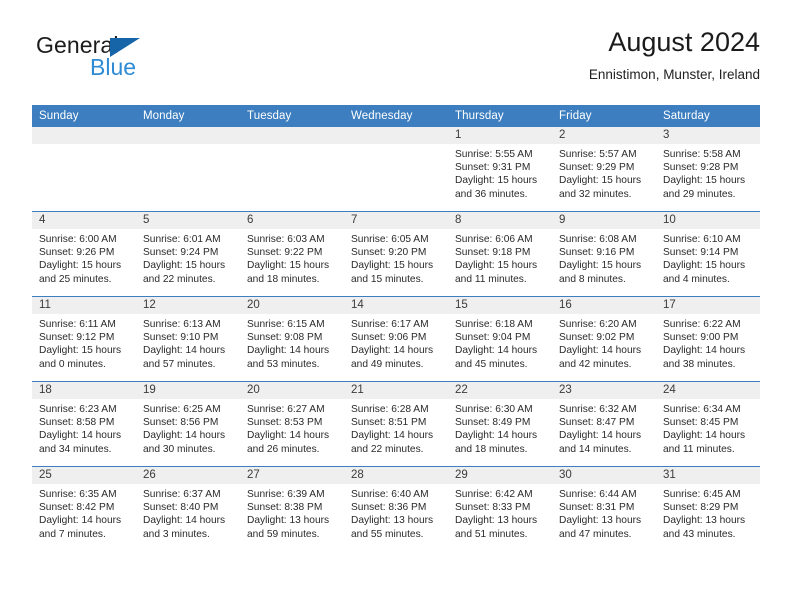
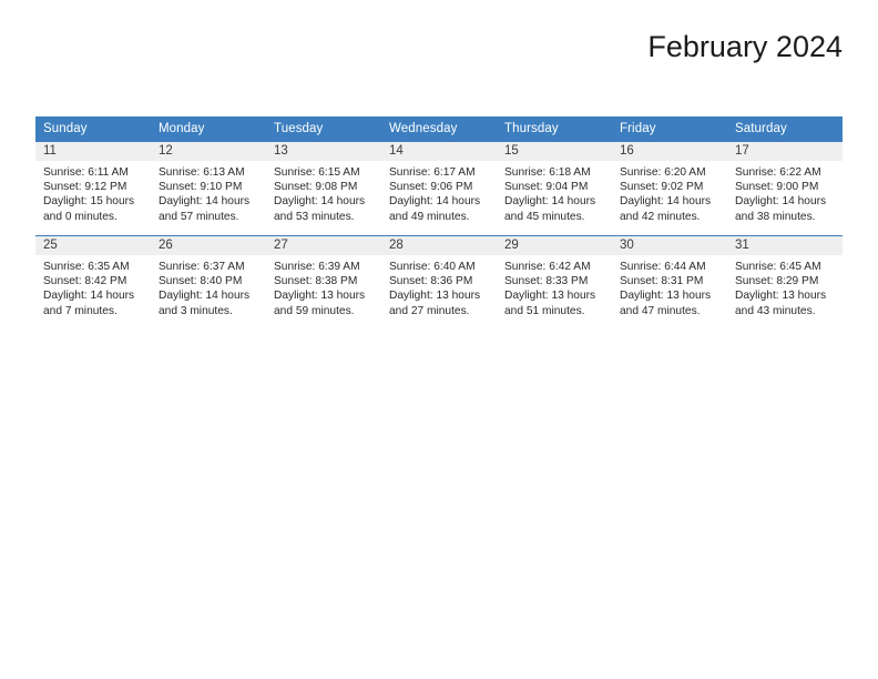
- General
- Blue
- August 2024
+ February 2024
- Ennistimon, Munster, Ireland
  Sunday	Monday	Tuesday	Wednesday	Thursday	Friday	Saturday
- 				1Sunrise: 5:55 AMSunset: 9:31 PMDaylight: 15 hoursand 36 minutes.	2Sunrise: 5:57 AMSunset: 9:29 PMDaylight: 15 hoursand 32 minutes.	3Sunrise: 5:58 AMSunset: 9:28 PMDaylight: 15 hoursand 29 minutes.
- 4Sunrise: 6:00 AMSunset: 9:26 PMDaylight: 15 hoursand 25 minutes.	5Sunrise: 6:01 AMSunset: 9:24 PMDaylight: 15 hoursand 22 minutes.	6Sunrise: 6:03 AMSunset: 9:22 PMDaylight: 15 hoursand 18 minutes.	7Sunrise: 6:05 AMSunset: 9:20 PMDaylight: 15 hoursand 15 minutes.	8Sunrise: 6:06 AMSunset: 9:18 PMDaylight: 15 hoursand 11 minutes.	9Sunrise: 6:08 AMSunset: 9:16 PMDaylight: 15 hoursand 8 minutes.	10Sunrise: 6:10 AMSunset: 9:14 PMDaylight: 15 hoursand 4 minutes.
- 11Sunrise: 6:11 AMSunset: 9:12 PMDaylight: 15 hoursand 0 minutes.	12Sunrise: 6:13 AMSunset: 9:10 PMDaylight: 14 hoursand 57 minutes.	20Sunrise: 6:15 AMSunset: 9:08 PMDaylight: 14 hoursand 53 minutes.	14Sunrise: 6:17 AMSunset: 9:06 PMDaylight: 14 hoursand 49 minutes.	15Sunrise: 6:18 AMSunset: 9:04 PMDaylight: 14 hoursand 45 minutes.	16Sunrise: 6:20 AMSunset: 9:02 PMDaylight: 14 hoursand 42 minutes.	17Sunrise: 6:22 AMSunset: 9:00 PMDaylight: 14 hoursand 38 minutes.
+ 11Sunrise: 6:11 AMSunset: 9:12 PMDaylight: 15 hoursand 0 minutes.	12Sunrise: 6:13 AMSunset: 9:10 PMDaylight: 14 hoursand 57 minutes.	13Sunrise: 6:15 AMSunset: 9:08 PMDaylight: 14 hoursand 53 minutes.	14Sunrise: 6:17 AMSunset: 9:06 PMDaylight: 14 hoursand 49 minutes.	15Sunrise: 6:18 AMSunset: 9:04 PMDaylight: 14 hoursand 45 minutes.	16Sunrise: 6:20 AMSunset: 9:02 PMDaylight: 14 hoursand 42 minutes.	17Sunrise: 6:22 AMSunset: 9:00 PMDaylight: 14 hoursand 38 minutes.
- 18Sunrise: 6:23 AMSunset: 8:58 PMDaylight: 14 hoursand 34 minutes.	19Sunrise: 6:25 AMSunset: 8:56 PMDaylight: 14 hoursand 30 minutes.	20Sunrise: 6:27 AMSunset: 8:53 PMDaylight: 14 hoursand 26 minutes.	21Sunrise: 6:28 AMSunset: 8:51 PMDaylight: 14 hoursand 22 minutes.	22Sunrise: 6:30 AMSunset: 8:49 PMDaylight: 14 hoursand 18 minutes.	23Sunrise: 6:32 AMSunset: 8:47 PMDaylight: 14 hoursand 14 minutes.	24Sunrise: 6:34 AMSunset: 8:45 PMDaylight: 14 hoursand 11 minutes.
- 25Sunrise: 6:35 AMSunset: 8:42 PMDaylight: 14 hoursand 7 minutes.	26Sunrise: 6:37 AMSunset: 8:40 PMDaylight: 14 hoursand 3 minutes.	27Sunrise: 6:39 AMSunset: 8:38 PMDaylight: 13 hoursand 59 minutes.	28Sunrise: 6:40 AMSunset: 8:36 PMDaylight: 13 hoursand 55 minutes.	29Sunrise: 6:42 AMSunset: 8:33 PMDaylight: 13 hoursand 51 minutes.	30Sunrise: 6:44 AMSunset: 8:31 PMDaylight: 13 hoursand 47 minutes.	31Sunrise: 6:45 AMSunset: 8:29 PMDaylight: 13 hoursand 43 minutes.
+ 25Sunrise: 6:35 AMSunset: 8:42 PMDaylight: 14 hoursand 7 minutes.	26Sunrise: 6:37 AMSunset: 8:40 PMDaylight: 14 hoursand 3 minutes.	27Sunrise: 6:39 AMSunset: 8:38 PMDaylight: 13 hoursand 59 minutes.	28Sunrise: 6:40 AMSunset: 8:36 PMDaylight: 13 hoursand 27 minutes.	29Sunrise: 6:42 AMSunset: 8:33 PMDaylight: 13 hoursand 51 minutes.	30Sunrise: 6:44 AMSunset: 8:31 PMDaylight: 13 hoursand 47 minutes.	31Sunrise: 6:45 AMSunset: 8:29 PMDaylight: 13 hoursand 43 minutes.
